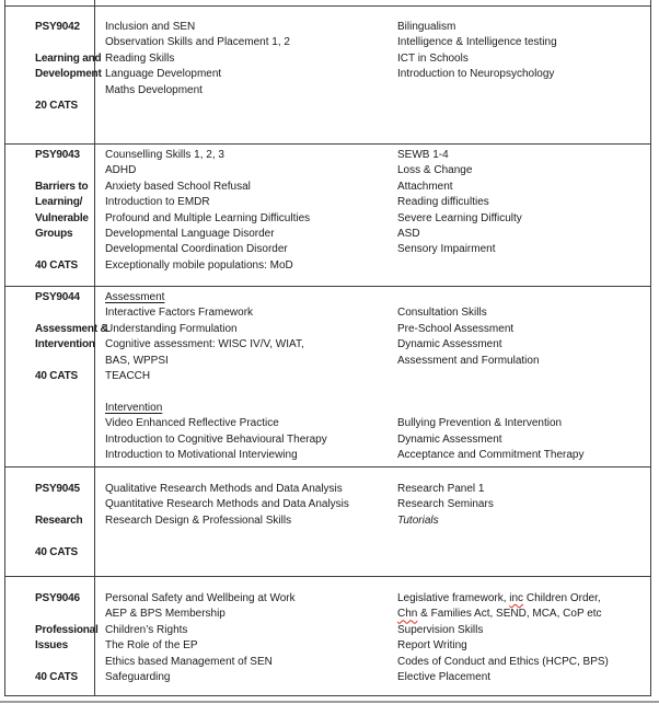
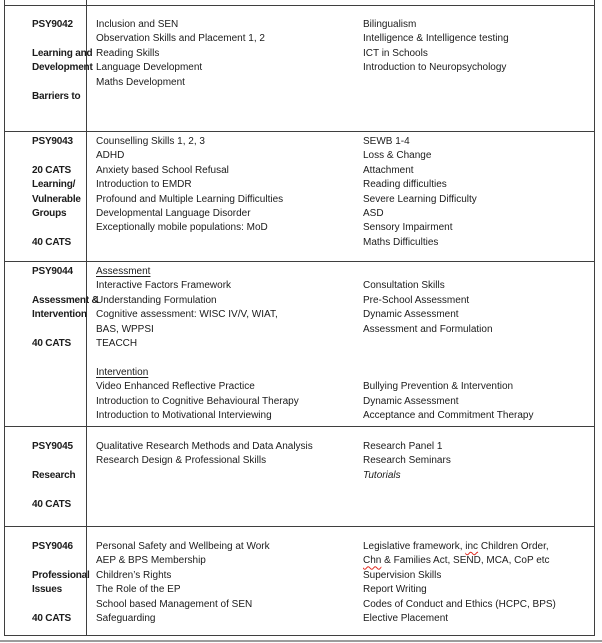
  PSY9042
  Learning an
  Developme
- 20 CATS
+ Barriers to
  Inclusion and SEN
  Observation Skills and Placement 1, 2
  Reading Skills
  Language Development
  Maths Development
  Bilingualism
  Intelligence & Intelligence testing
  ICT in Schools
  Introduction to Neuropsychology
  PSY9043
- Barriers to
+ 20 CATS
  Learning/
  Vulnerable
  Groups
  40 CATS
  Counselling Skills 1, 2, 3
  ADHD
  Anxiety based School Refusal
  Introduction to EMDR
  Profound and Multiple Learning Difficulties
  Developmental Language Disorder
- Developmental Coordination Disorder
  Exceptionally mobile populations: MoD
  SEWB 1-4
  Loss & Change
  Attachment
  Reading difficulties
  Severe Learning Difficulty
  ASD
  Sensory Impairment
+ Maths Difficulties
  PSY9044
  Assessmen
  Intervention
  40 CATS
  Assessment
  Interactive Factors Framework
  Understanding Formulation
  Cognitive assessment: WISC IV/V, WIAT,
  BAS, WPPSI
  TEACCH
  Intervention
  Video Enhanced Reflective Practice
  Introduction to Cognitive Behavioural Therapy
  Introduction to Motivational Interviewing
  Consultation Skills
  Pre-School Assessment
  Dynamic Assessment
  Assessment and Formulation
  Bullying Prevention & Intervention
  Dynamic Assessment
  Acceptance and Commitment Therapy
  PSY9045
  Research
  40 CATS
  Qualitative Research Methods and Data Analysis
- Quantitative Research Methods and Data Analysis
  Research Design & Professional Skills
  Research Panel 1
  Research Seminars
  Tutorials
  PSY9046
  Professiona
  Issues
  40 CATS
  Personal Safety and Wellbeing at Work
  AEP & BPS Membership
  Children’s Rights
  The Role of the EP
- Ethics based Management of SEN
+ School based Management of SEN
  Safeguarding
  Legislative framework, inc Children Order,
  Chn & Families Act, SEND, MCA, CoP etc
  Supervision Skills
  Report Writing
  Codes of Conduct and Ethics (HCPC, BPS)
  Elective Placement
